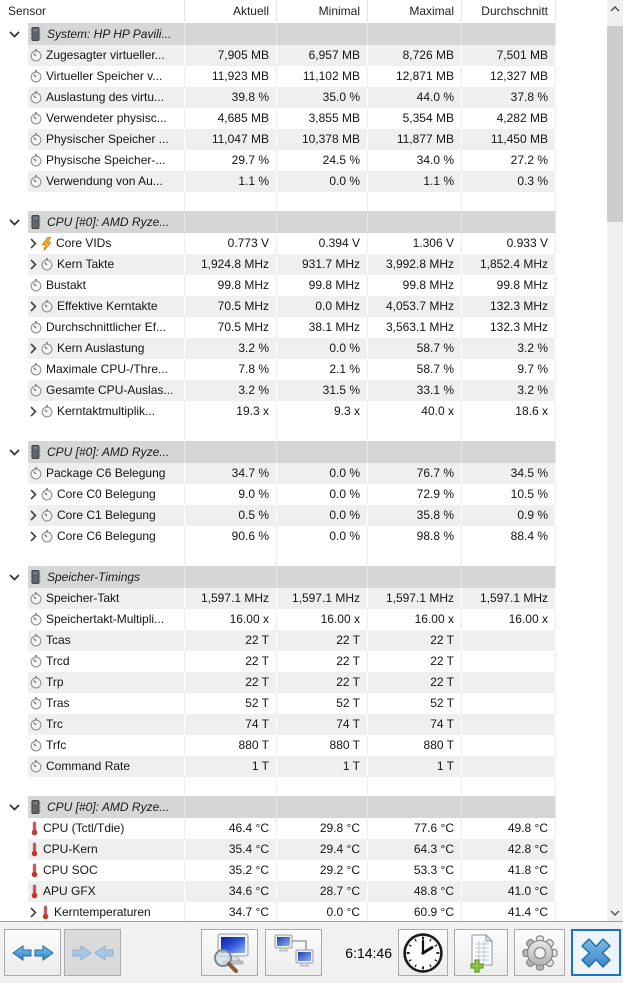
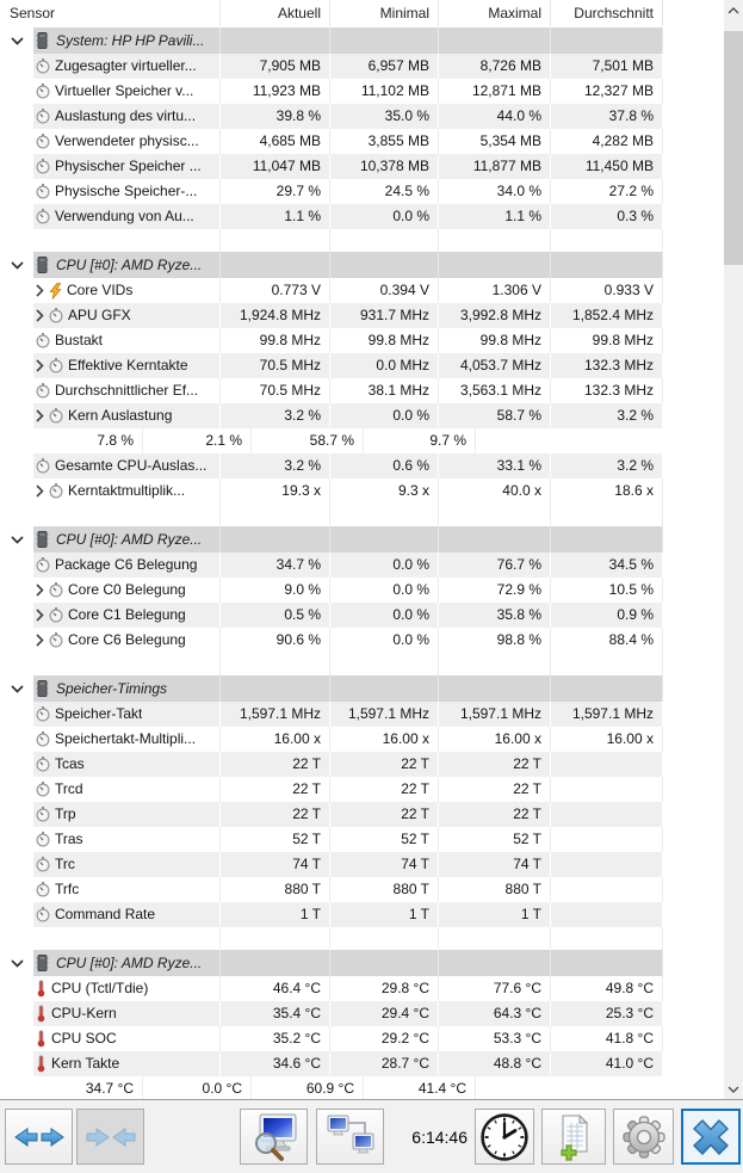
  Sensor
  Aktuell
  Minimal
  Maximal
  Durchschnitt
  System: HP HP Pavili...
  Zugesagter virtueller...
  7,905 MB
  6,957 MB
  8,726 MB
  7,501 MB
  Virtueller Speicher v...
  11,923 MB
  11,102 MB
  12,871 MB
  12,327 MB
  Auslastung des virtu...
  39.8 %
  35.0 %
  44.0 %
  37.8 %
  Verwendeter physisc...
  4,685 MB
  3,855 MB
  5,354 MB
  4,282 MB
  Physischer Speicher ...
  11,047 MB
  10,378 MB
  11,877 MB
  11,450 MB
  Physische Speicher-...
  29.7 %
  24.5 %
  34.0 %
  27.2 %
  Verwendung von Au...
  1.1 %
  0.0 %
  1.1 %
  0.3 %
  CPU [#0]: AMD Ryze...
  Core VIDs
  0.773 V
  0.394 V
  1.306 V
  0.933 V
- Kern Takte
+ APU GFX
  1,924.8 MHz
  931.7 MHz
  3,992.8 MHz
  1,852.4 MHz
  Bustakt
  99.8 MHz
  99.8 MHz
  99.8 MHz
  99.8 MHz
  Effektive Kerntakte
  70.5 MHz
  0.0 MHz
  4,053.7 MHz
  132.3 MHz
  Durchschnittlicher Ef...
  70.5 MHz
  38.1 MHz
  3,563.1 MHz
  132.3 MHz
  Kern Auslastung
  3.2 %
  0.0 %
  58.7 %
  3.2 %
- Maximale CPU-/Thre...
  7.8 %
  2.1 %
  58.7 %
  9.7 %
  Gesamte CPU-Auslas...
  3.2 %
- 31.5 %
+ 0.6 %
  33.1 %
  3.2 %
  Kerntaktmultiplik...
  19.3 x
  9.3 x
  40.0 x
  18.6 x
  CPU [#0]: AMD Ryze...
  Package C6 Belegung
  34.7 %
  0.0 %
  76.7 %
  34.5 %
  Core C0 Belegung
  9.0 %
  0.0 %
  72.9 %
  10.5 %
  Core C1 Belegung
  0.5 %
  0.0 %
  35.8 %
  0.9 %
  Core C6 Belegung
  90.6 %
  0.0 %
  98.8 %
  88.4 %
  Speicher-Timings
  Speicher-Takt
  1,597.1 MHz
  1,597.1 MHz
  1,597.1 MHz
  1,597.1 MHz
  Speichertakt-Multipli...
  16.00 x
  16.00 x
  16.00 x
  16.00 x
  Tcas
  22 T
  22 T
  22 T
  Trcd
  22 T
  22 T
  22 T
  Trp
  22 T
  22 T
  22 T
  Tras
  52 T
  52 T
  52 T
  Trc
  74 T
  74 T
  74 T
  Trfc
  880 T
  880 T
  880 T
  Command Rate
  1 T
  1 T
  1 T
  CPU [#0]: AMD Ryze...
  CPU (Tctl/Tdie)
  46.4 °C
  29.8 °C
  77.6 °C
  49.8 °C
  CPU-Kern
  35.4 °C
  29.4 °C
  64.3 °C
- 42.8 °C
+ 25.3 °C
  CPU SOC
  35.2 °C
  29.2 °C
  53.3 °C
  41.8 °C
- APU GFX
+ Kern Takte
  34.6 °C
  28.7 °C
  48.8 °C
  41.0 °C
- Kerntemperaturen
  34.7 °C
  0.0 °C
  60.9 °C
  41.4 °C
  6:14:46
